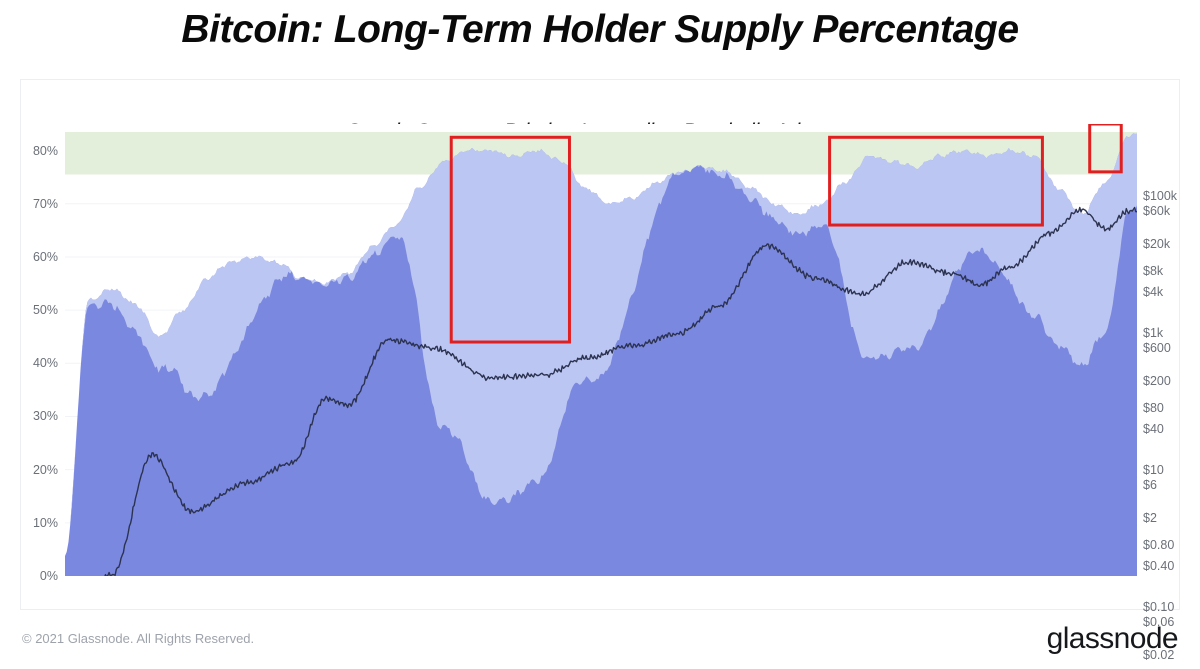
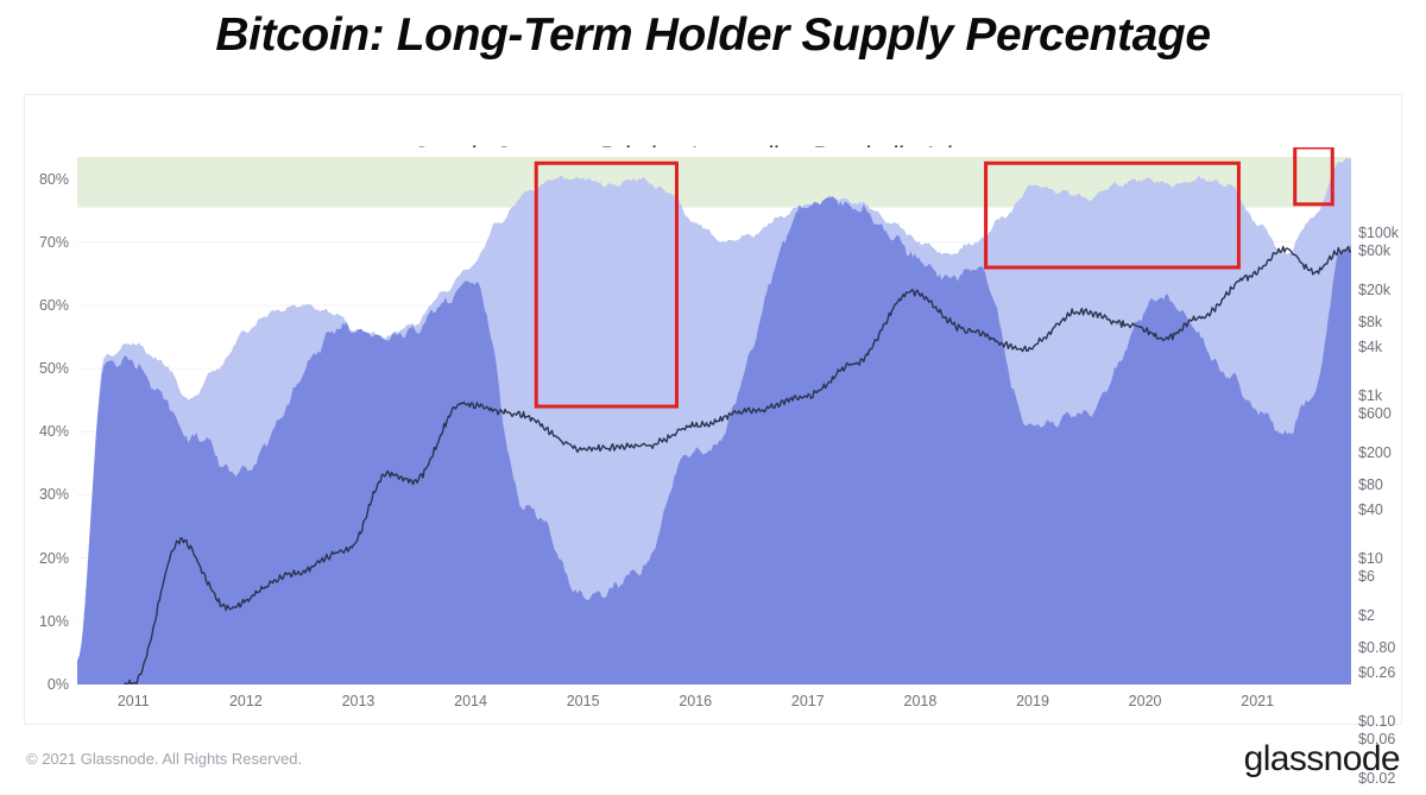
  Bitcoin: Long-Term Holder Supply Percentage
  0%
  10%
  20%
  30%
  40%
  50%
  60%
  70%
  80%
  $100k
  $60k
  $20k
  $8k
  $4k
  $1k
  $600
  $200
  $80
  $40
  $10
  $6
  $2
  $0.80
- $0.40
+ $0.26
  $0.10
  $0.06
  $0.02
+ 2011
+ 2012
+ 2013
+ 2014
+ 2015
+ 2016
+ 2017
+ 2018
+ 2019
+ 2020
+ 2021
  © 2021 Glassnode. All Rights Reserved.
  glassnode
